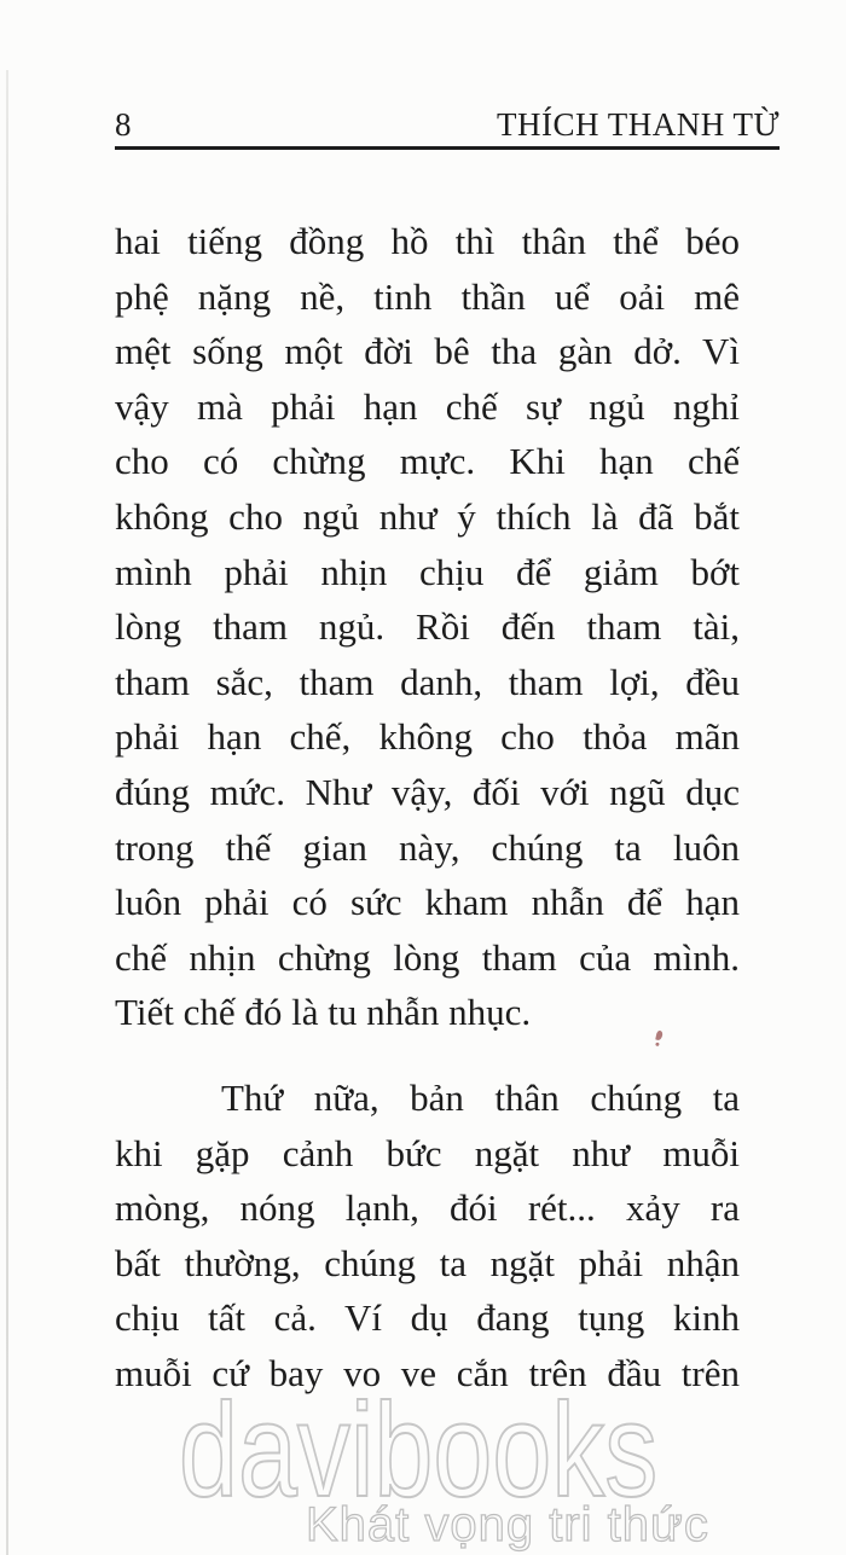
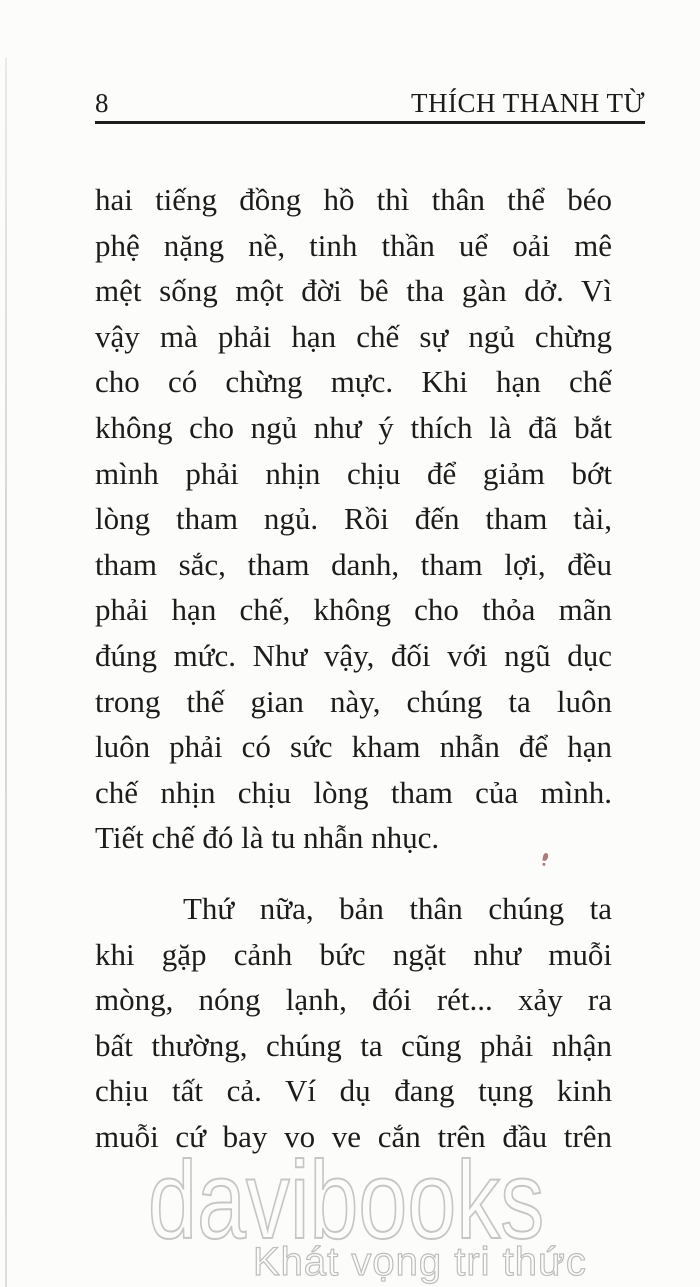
  8
  THÍCH THANH TỪ
  hai tiếng đồng hồ thì thân thể béo
  phệ nặng nề, tinh thần uể oải mê
  mệt sống một đời bê tha gàn dở. Vì
- vậy mà phải hạn chế sự ngủ nghỉ
+ vậy mà phải hạn chế sự ngủ chừng
  cho có chừng mực. Khi hạn chế
  không cho ngủ như ý thích là đã bắt
  mình phải nhịn chịu để giảm bớt
  lòng tham ngủ. Rồi đến tham tài,
  tham sắc, tham danh, tham lợi, đều
  phải hạn chế, không cho thỏa mãn
  đúng mức. Như vậy, đối với ngũ dục
  trong thế gian này, chúng ta luôn
  luôn phải có sức kham nhẫn để hạn
- chế nhịn chừng lòng tham của mình.
+ chế nhịn chịu lòng tham của mình.
  Tiết chế đó là tu nhẫn nhục.
  Thứ nữa, bản thân chúng ta
  khi gặp cảnh bức ngặt như muỗi
  mòng, nóng lạnh, đói rét... xảy ra
- bất thường, chúng ta ngặt phải nhận
+ bất thường, chúng ta cũng phải nhận
  chịu tất cả. Ví dụ đang tụng kinh
  muỗi cứ bay vo ve cắn trên đầu trên
  davibooks
  Khát vọng tri thức
